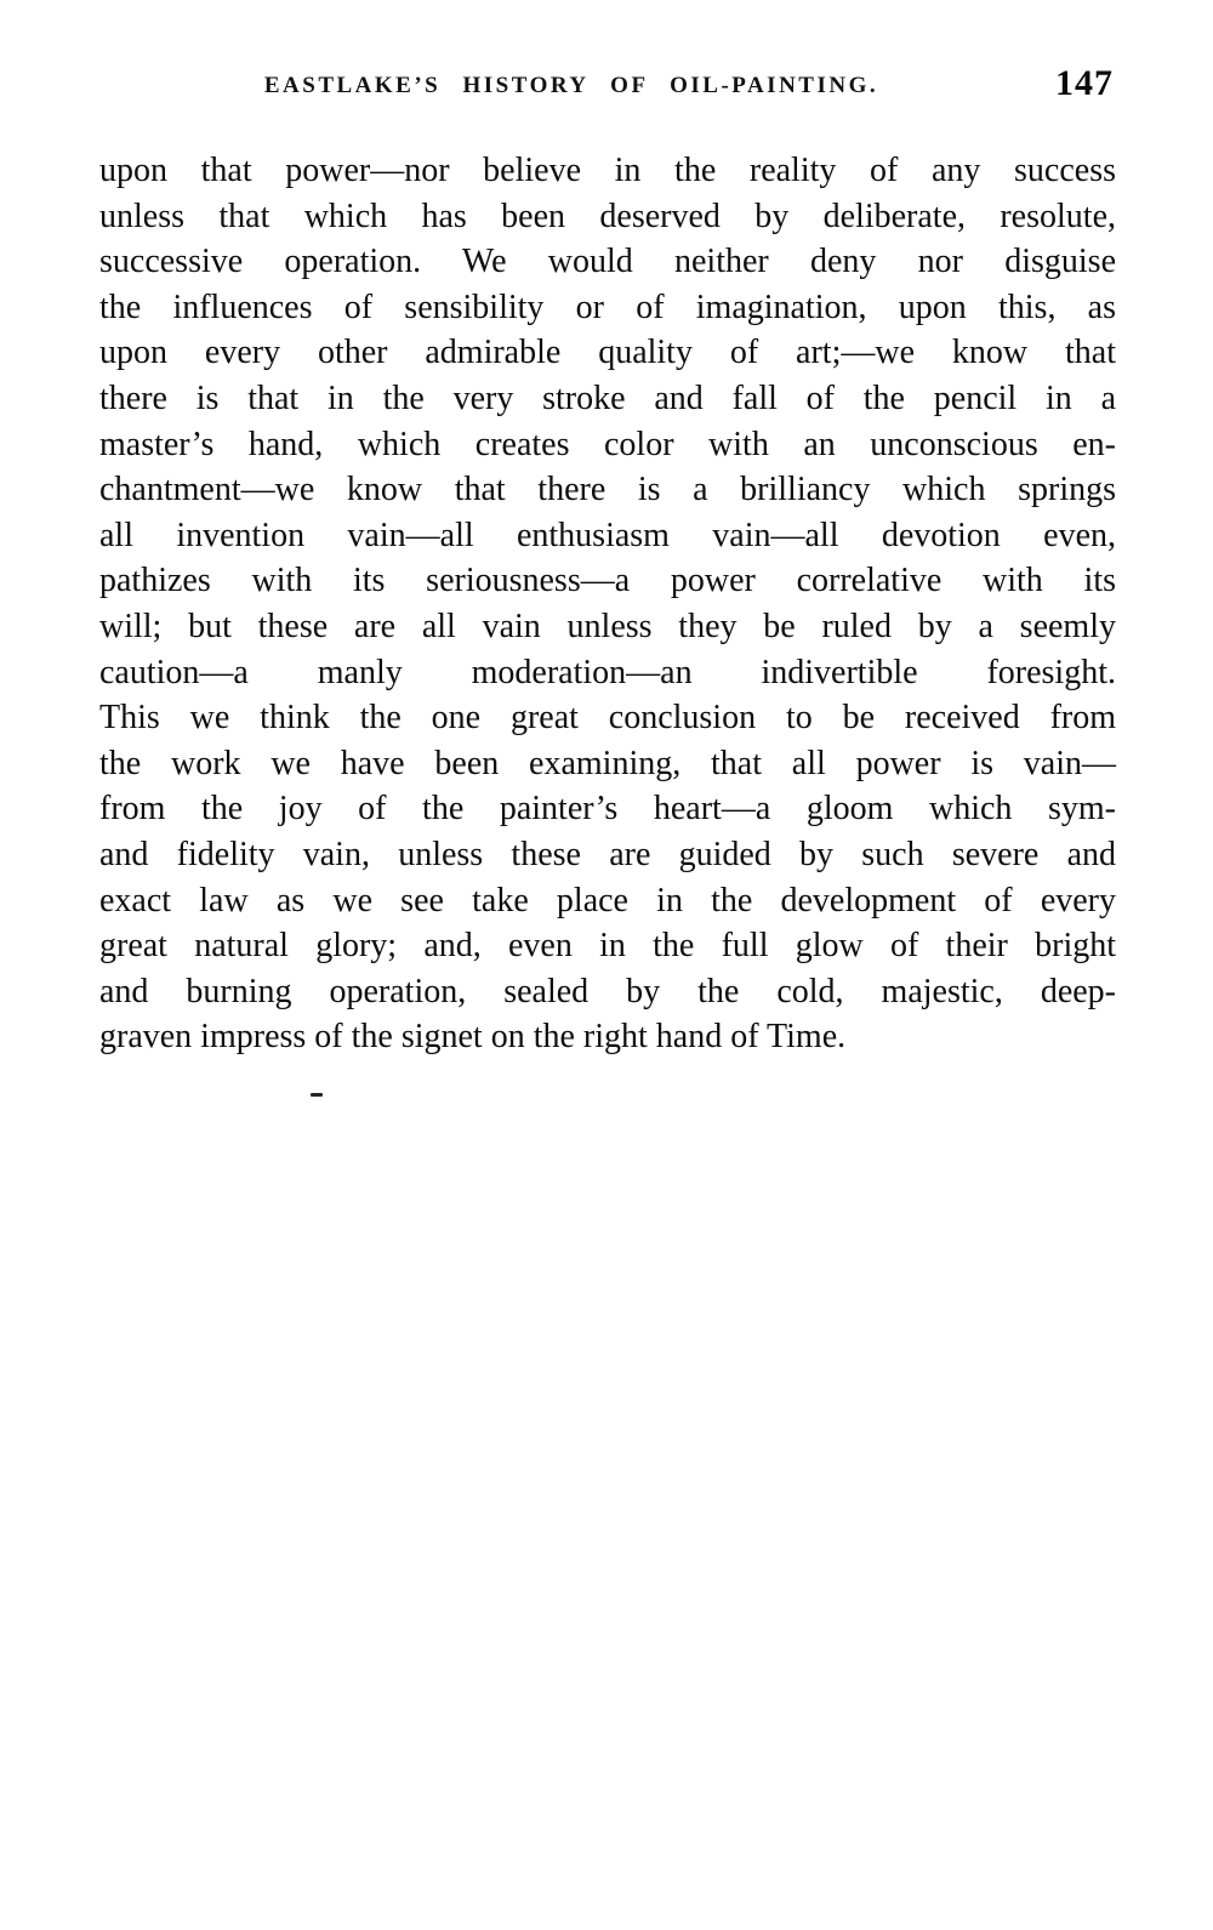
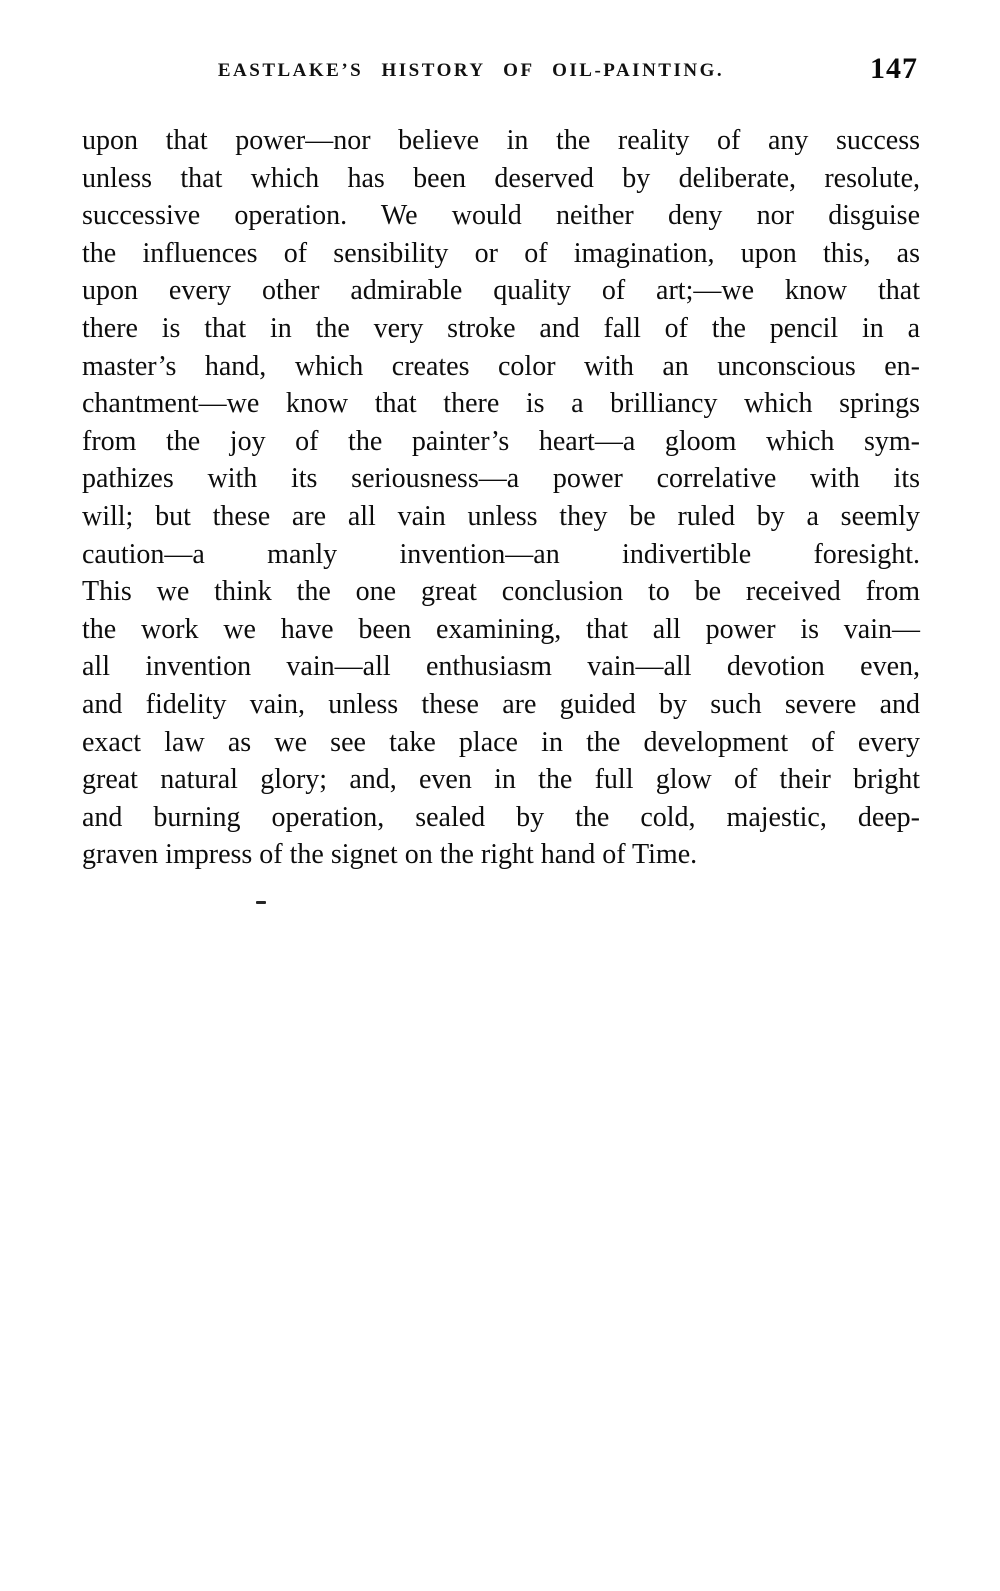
  EASTLAKE’S HISTORY OF OIL-PAINTING.
  147
  upon that power—nor believe in the reality of any success
  unless that which has been deserved by deliberate, resolute,
  successive operation. We would neither deny nor disguise
  the influences of sensibility or of imagination, upon this, as
  upon every other admirable quality of art;—we know that
  there is that in the very stroke and fall of the pencil in a
  master’s hand, which creates color with an unconscious en-
  chantment—we know that there is a brilliancy which springs
- all invention vain—all enthusiasm vain—all devotion even,
+ from the joy of the painter’s heart—a gloom which sym-
  pathizes with its seriousness—a power correlative with its
  will; but these are all vain unless they be ruled by a seemly
- caution—a manly moderation—an indivertible foresight.
+ caution—a manly invention—an indivertible foresight.
  This we think the one great conclusion to be received from
  the work we have been examining, that all power is vain—
- from the joy of the painter’s heart—a gloom which sym-
+ all invention vain—all enthusiasm vain—all devotion even,
  and fidelity vain, unless these are guided by such severe and
  exact law as we see take place in the development of every
  great natural glory; and, even in the full glow of their bright
  and burning operation, sealed by the cold, majestic, deep-
  graven impress of the signet on the right hand of Time.
